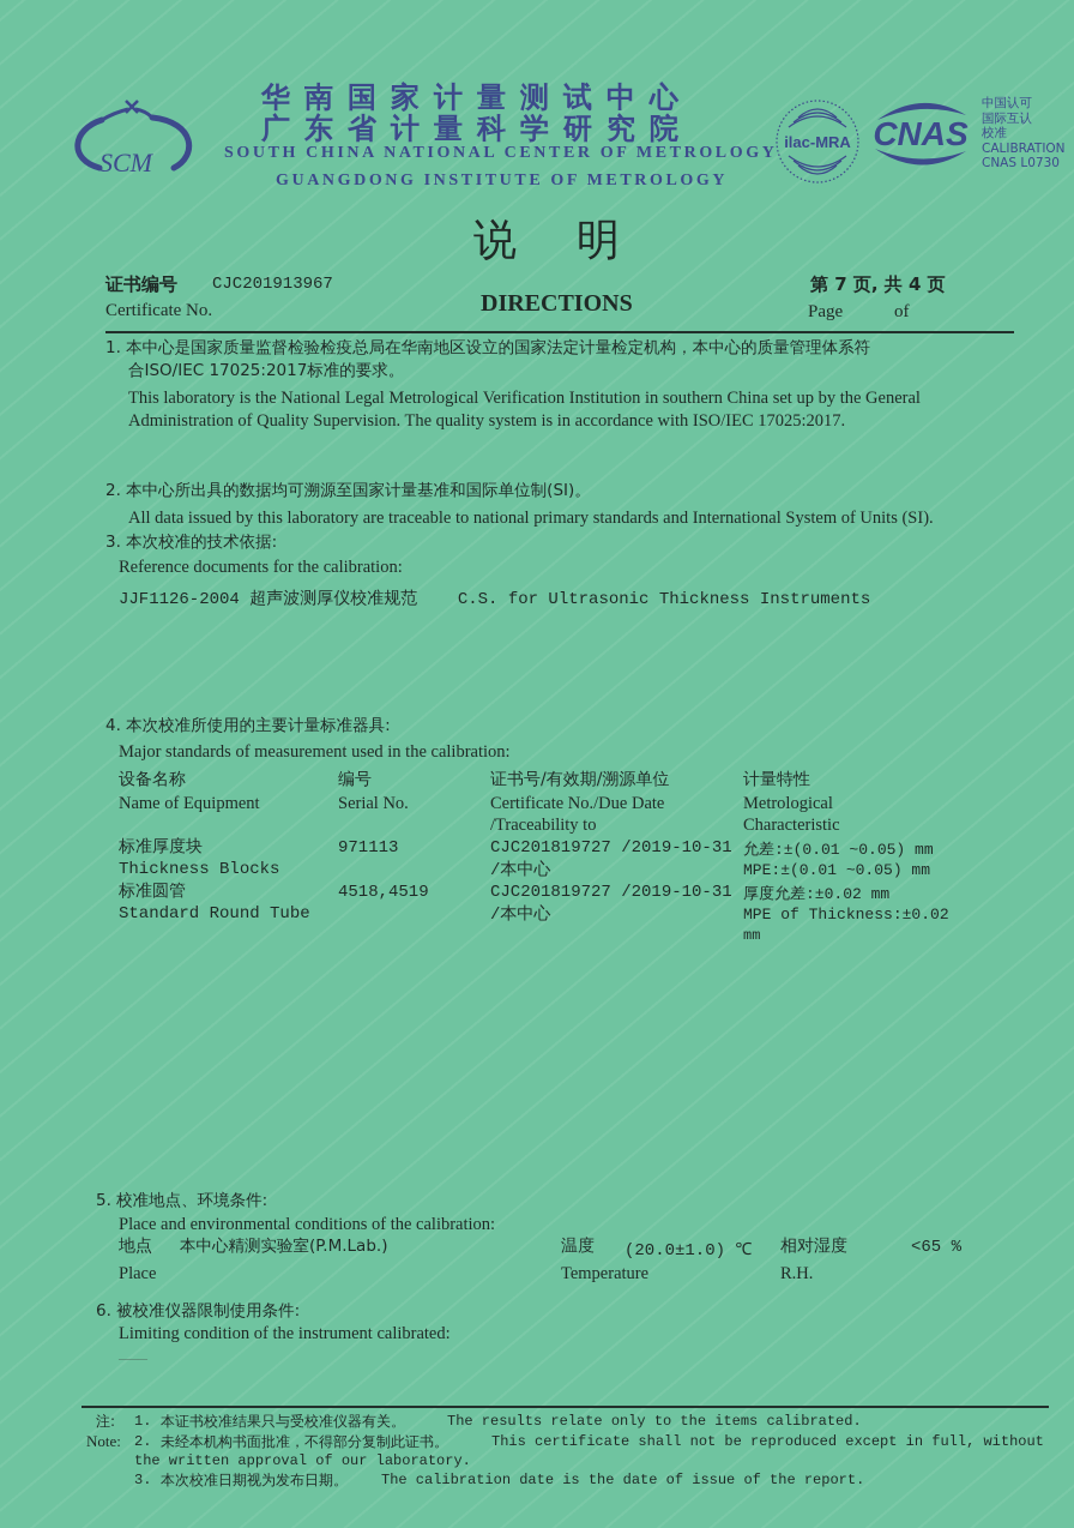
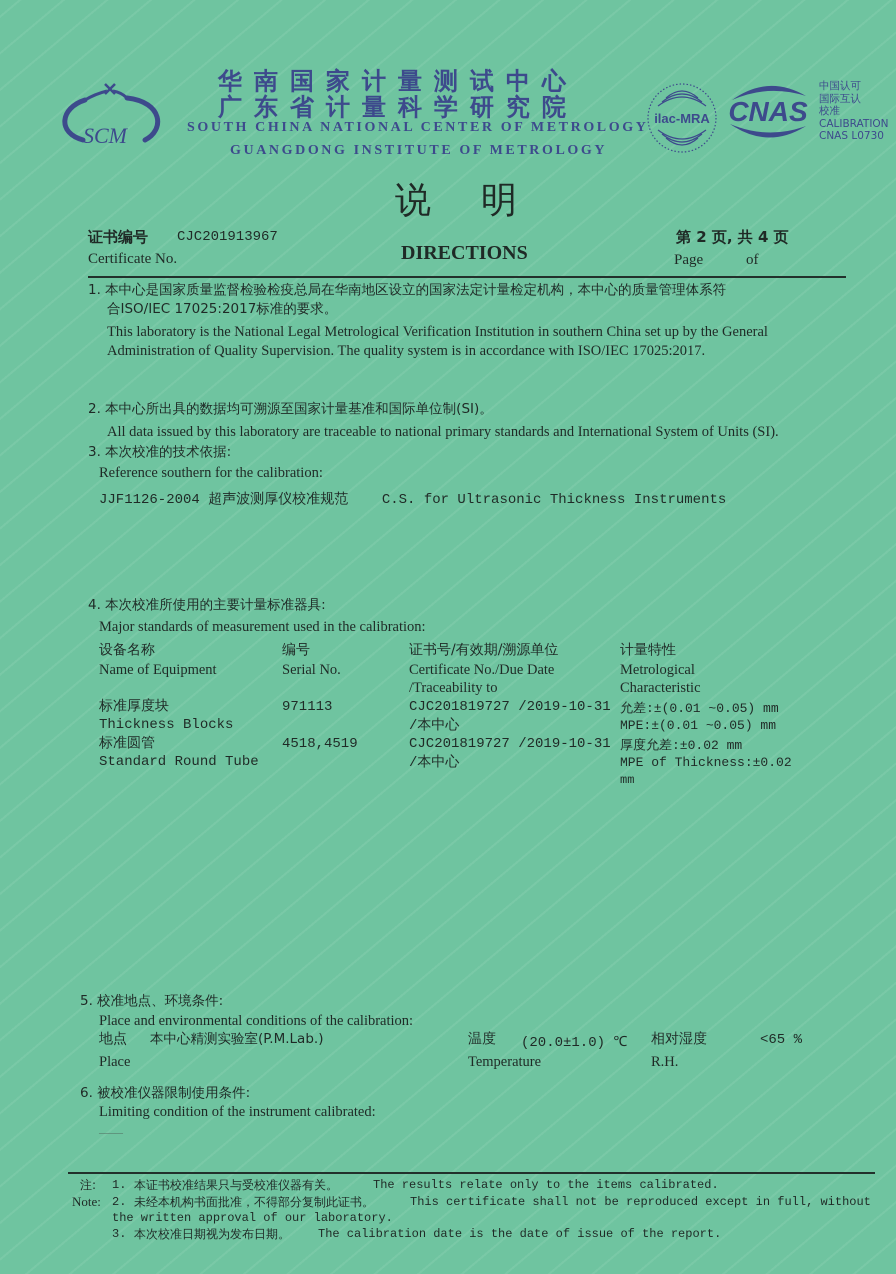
  SCM
  华南国家计量测试中心
  广东省计量科学研究院
  SOUTH CHINA NATIONAL CENTER OF METROLOGY
  GUANGDONG INSTITUTE OF METROLOGY
  ilac-MRA
  CNAS
  中国认可
  国际互认
  校准
  CALIBRATION
  CNAS L0730
  说明
  证书编号
  CJC201913967
  Certificate No.
  DIRECTIONS
- 第 7 页, 共 4 页
+ 第 2 页, 共 4 页
  Page
  of
  1. 本中心是国家质量监督检验检疫总局在华南地区设立的国家法定计量检定机构，本中心的质量管理体系符
  合ISO/IEC 17025:2017标准的要求。
  This laboratory is the National Legal Metrological Verification Institution in southern China set up by the General
  Administration of Quality Supervision. The quality system is in accordance with ISO/IEC 17025:2017.
  2. 本中心所出具的数据均可溯源至国家计量基准和国际单位制(SI)。
  All data issued by this laboratory are traceable to national primary standards and International System of Units (SI).
  3. 本次校准的技术依据:
- Reference documents for the calibration:
+ Reference southern for the calibration:
  JJF1126-2004 超声波测厚仪校准规范 C.S. for Ultrasonic Thickness Instruments
  4. 本次校准所使用的主要计量标准器具:
  Major standards of measurement used in the calibration:
  设备名称
  Name of Equipment
  编号
  Serial No.
  证书号/有效期/溯源单位
  Certificate No./Due Date
  /Traceability to
  计量特性
  Metrological
  Characteristic
  标准厚度块
  Thickness Blocks
  971113
  CJC201819727 /2019-10-31
  /本中心
  允差:±(0.01 ~0.05) mm
  MPE:±(0.01 ~0.05) mm
  标准圆管
  Standard Round Tube
  4518,4519
  CJC201819727 /2019-10-31
  /本中心
  厚度允差:±0.02 mm
  MPE of Thickness:±0.02
  mm
  5. 校准地点、环境条件:
  Place and environmental conditions of the calibration:
  地点
  本中心精测实验室(P.M.Lab.)
  Place
  温度
  (20.0±1.0) ℃
  Temperature
  相对湿度
  <65 %
  R.H.
  6. 被校准仪器限制使用条件:
  Limiting condition of the instrument calibrated:
  ———
  注:
  Note:
  1.
  本证书校准结果只与受校准仪器有关。
  The results relate only to the items calibrated.
  2.
  未经本机构书面批准，不得部分复制此证书。
  This certificate shall not be reproduced except in full, without
  the written approval of our laboratory.
  3.
  本次校准日期视为发布日期。
  The calibration date is the date of issue of the report.
